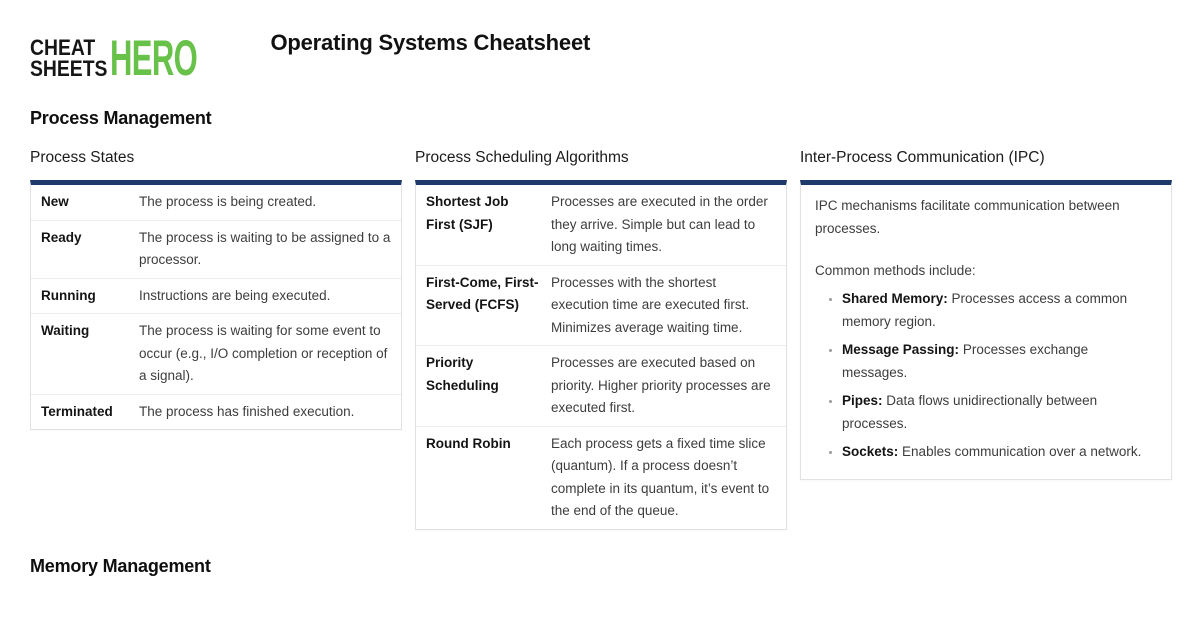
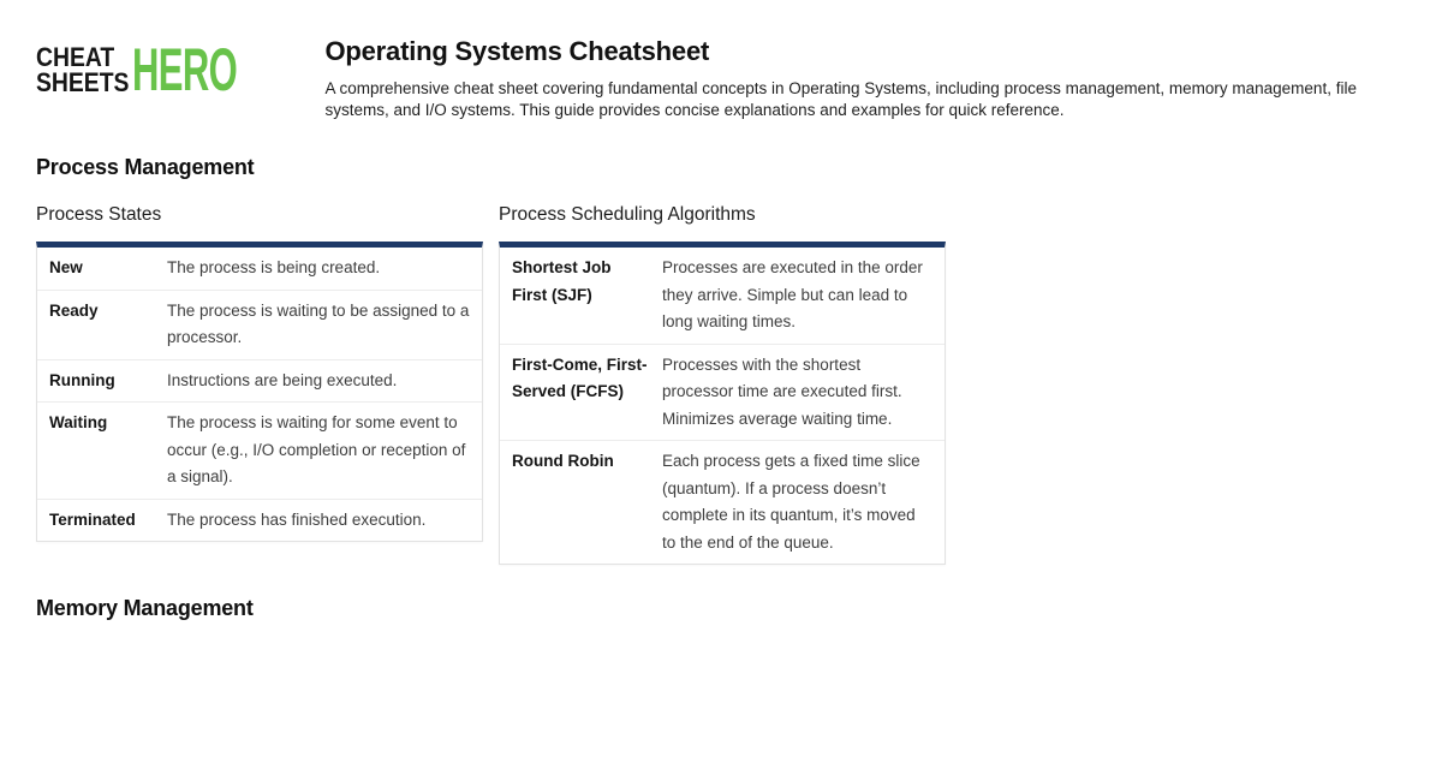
  CHEAT
  SHEETS
  HERO
  Operating Systems Cheatsheet
+ A comprehensive cheat sheet covering fundamental concepts in Operating Systems, including process management, memory management, file systems, and I/O systems. This guide provides concise explanations and examples for quick reference.
  Process Management
  Process States
  New
  The process is being created.
  Ready
  The process is waiting to be assigned to a processor.
  Running
  Instructions are being executed.
  Waiting
  The process is waiting for some event to occur (e.g., I/O completion or reception of a signal).
  Terminated
  The process has finished execution.
  Process Scheduling Algorithms
  Shortest Job First (SJF)
  Processes are executed in the order they arrive. Simple but can lead to long waiting times.
  First-Come, First-Served (FCFS)
- Processes with the shortest execution time are executed first. Minimizes average waiting time.
+ Processes with the shortest processor time are executed first. Minimizes average waiting time.
- Priority Scheduling
- Processes are executed based on priority. Higher priority processes are executed first.
  Round Robin
- Each process gets a fixed time slice (quantum). If a process doesn’t complete in its quantum, it’s event to the end of the queue.
+ Each process gets a fixed time slice (quantum). If a process doesn’t complete in its quantum, it’s moved to the end of the queue.
- Inter-Process Communication (IPC)
- IPC mechanisms facilitate communication between processes.
- Common methods include:
- Shared Memory: Processes access a common memory region.
- Message Passing: Processes exchange messages.
- Pipes: Data flows unidirectionally between processes.
- Sockets: Enables communication over a network.
  Memory Management
